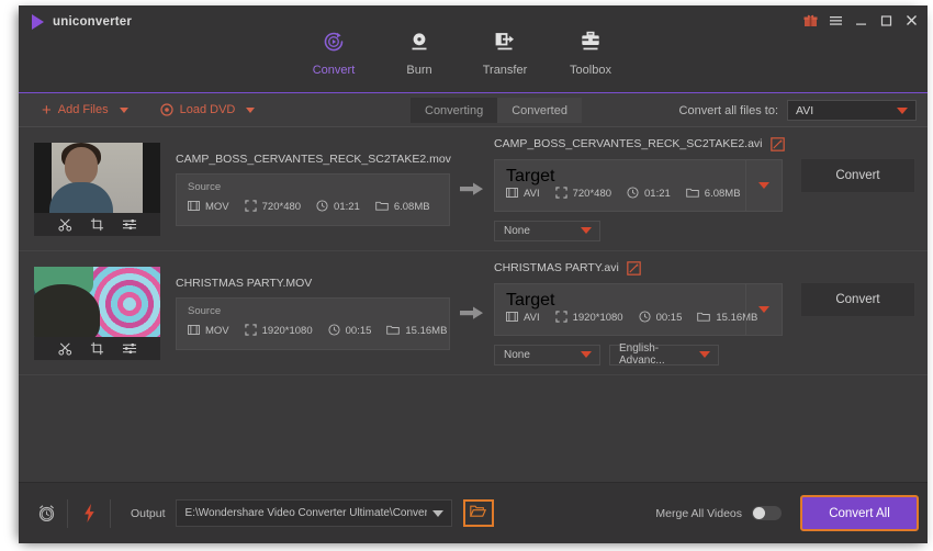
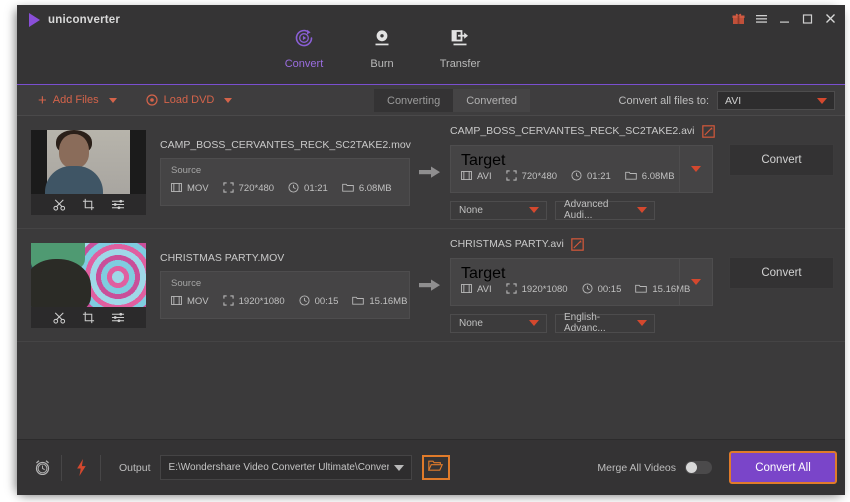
  uniconverter
  Convert
  Burn
  Transfer
- Toolbox
  +
  Add Files
  Load DVD
  Converting
  Converted
  Convert all files to:
  AVI
  CAMP_BOSS_CERVANTES_RECK_SC2TAKE2.mov
  Source
  MOV
  720*480
  01:21
  6.08MB
  CAMP_BOSS_CERVANTES_RECK_SC2TAKE2.avi
  Target
  AVI
  720*480
  01:21
  6.08MB
  None
+ Advanced Audi...
  Convert
  CHRISTMAS PARTY.MOV
  Source
  MOV
  1920*1080
  00:15
  15.16MB
  CHRISTMAS PARTY.avi
  Target
  AVI
  1920*1080
  00:15
  15.16MB
  None
  English-Advanc...
  Convert
  Output
  E:\Wondershare Video Converter Ultimate\Conver
  Merge All Videos
  Convert All
